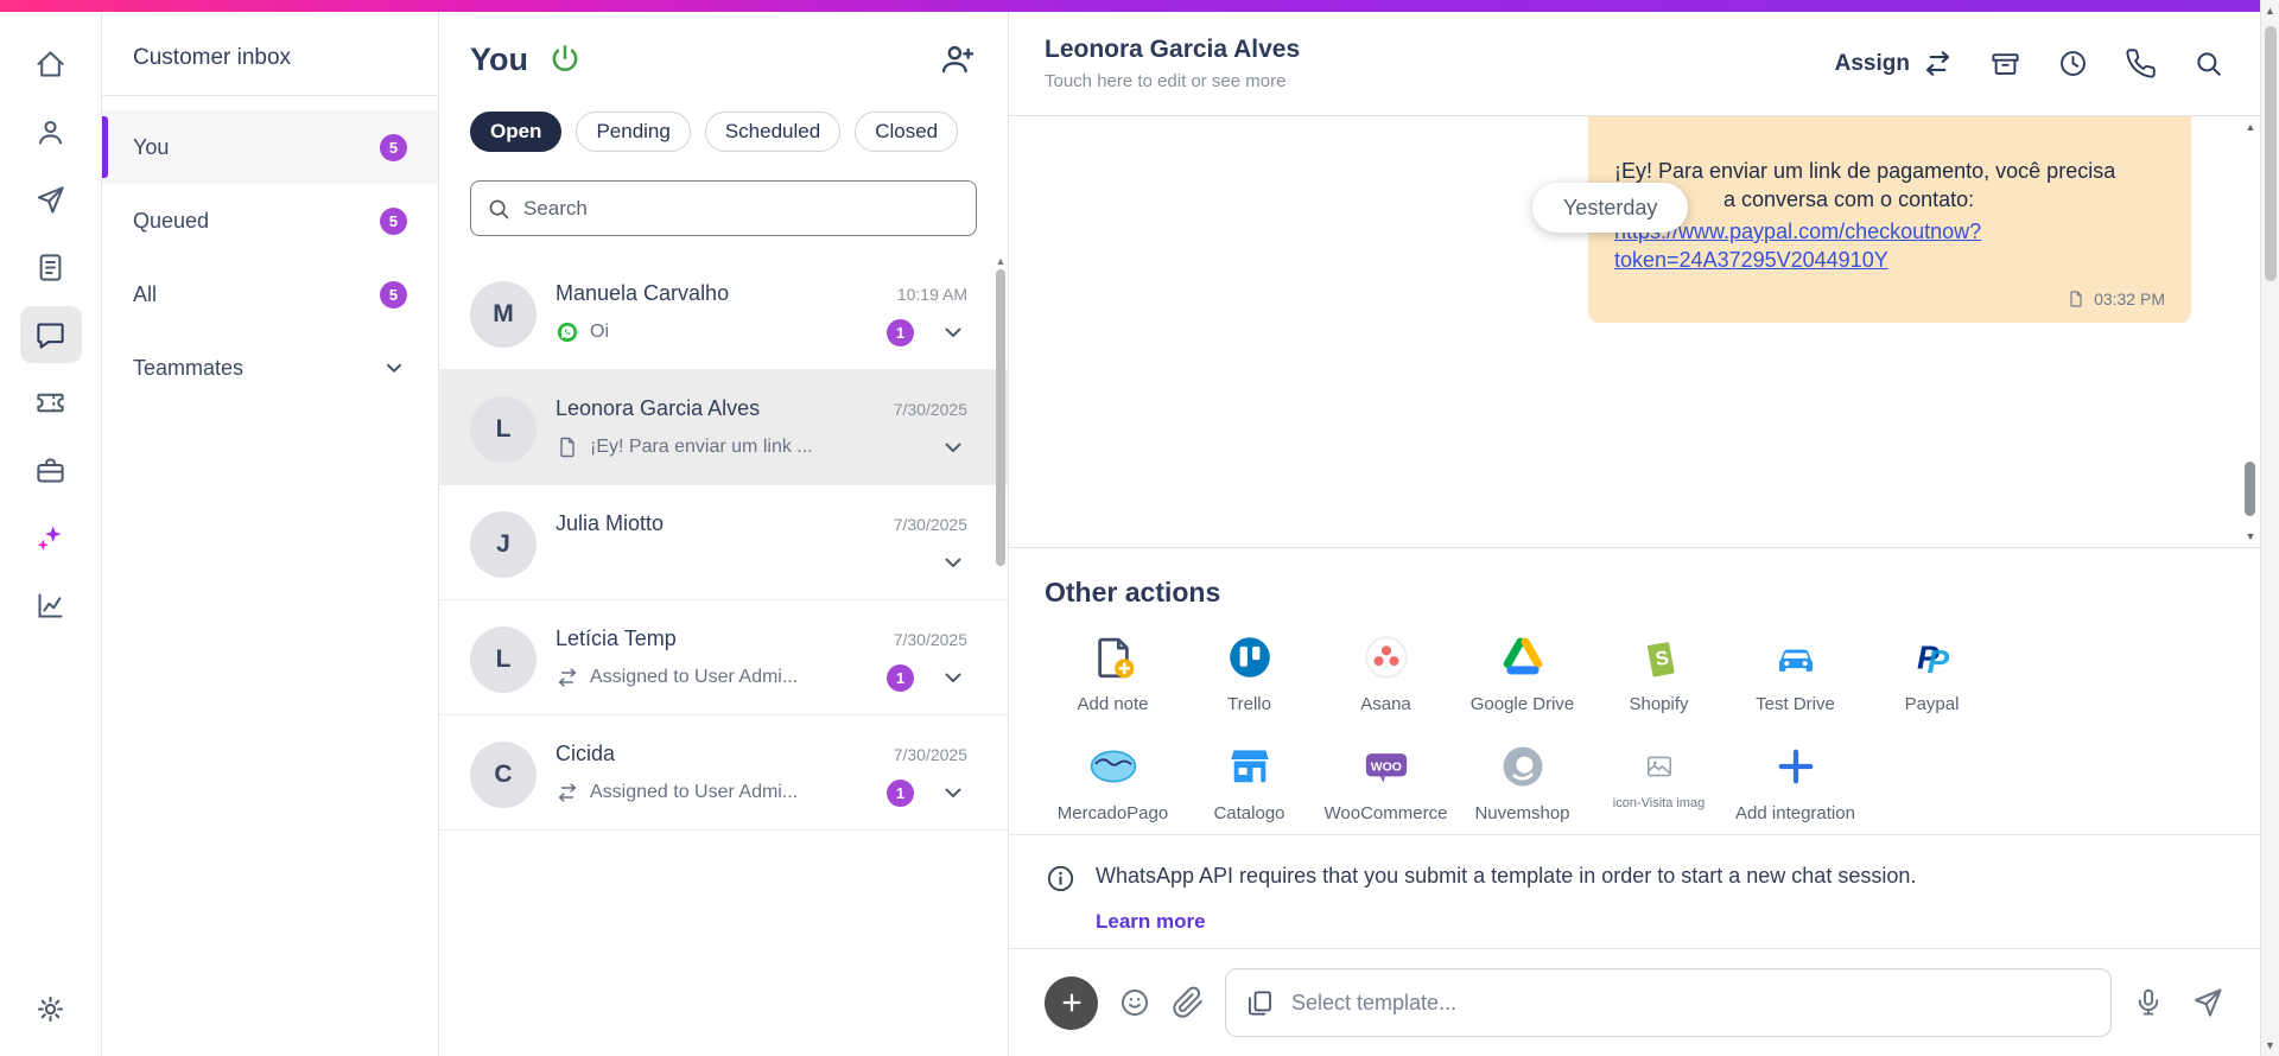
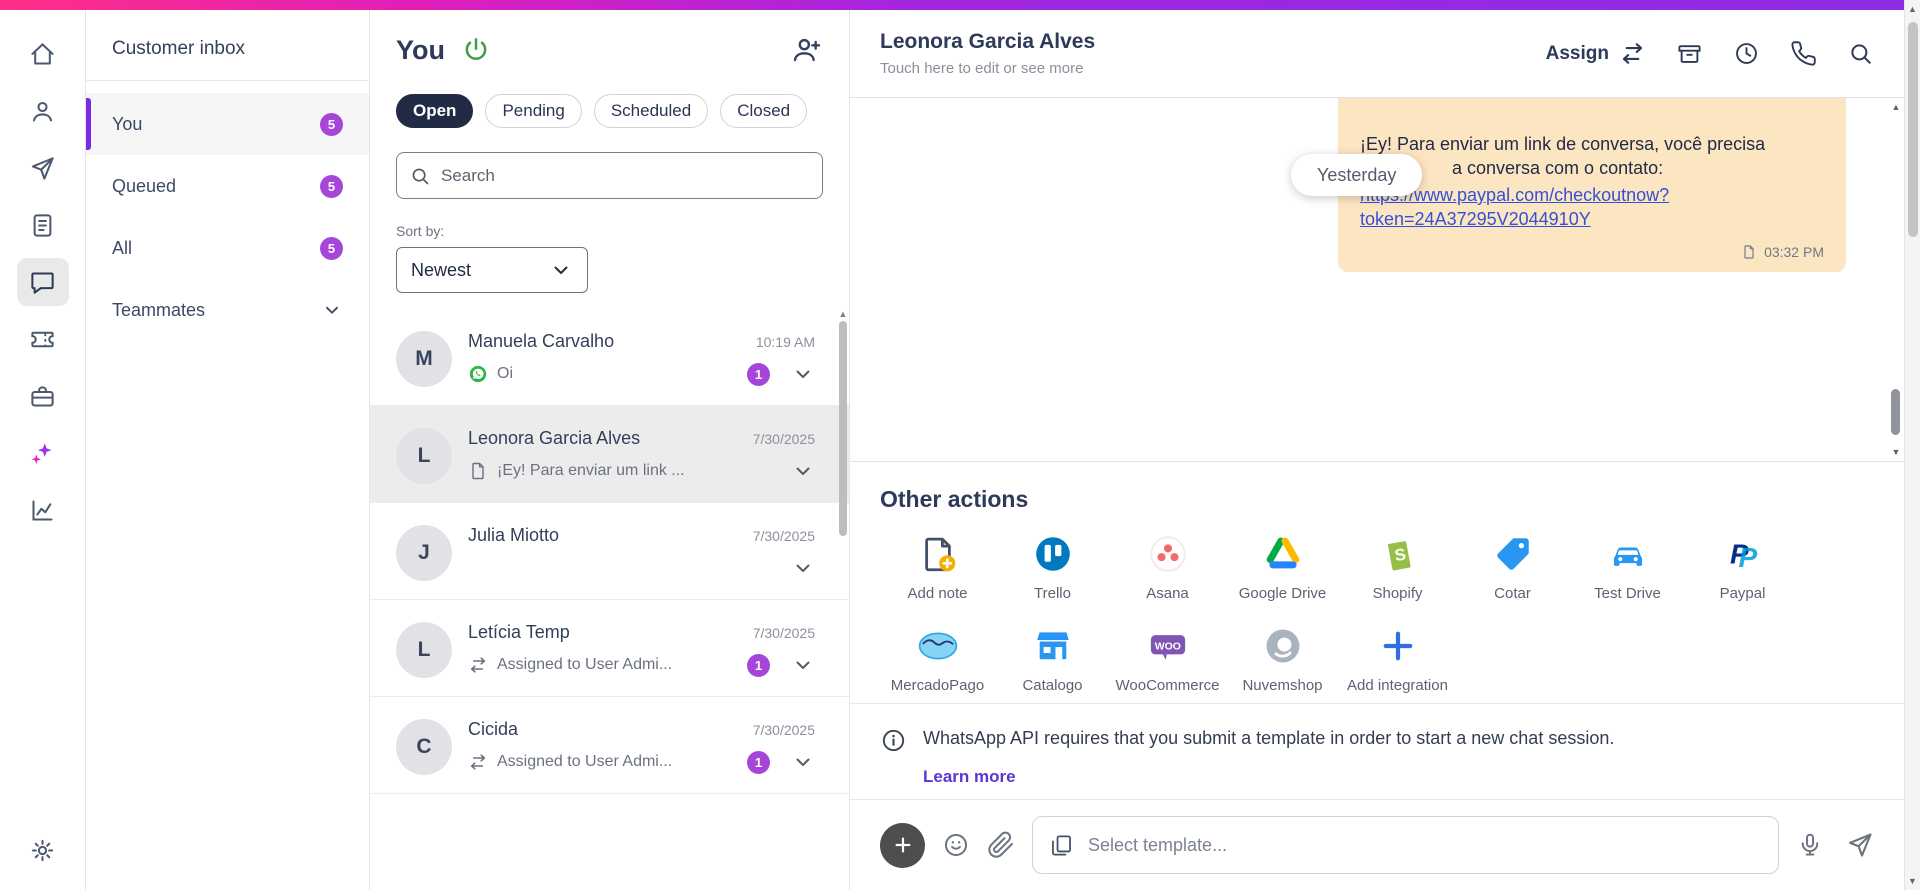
  Customer inbox
  You
  5
  Queued
  5
  All
  5
  Teammates
  You
  Open
  Pending
  Scheduled
  Closed
  Search
+ Sort by:
+ Newest
  M
  Manuela Carvalho
  10:19 AM
  Oi
  1
  L
  Leonora Garcia Alves
  7/30/2025
  ¡Ey! Para enviar um link ...
  J
  Julia Miotto
  7/30/2025
  L
  Letícia Temp
  7/30/2025
  Assigned to User Admi...
  1
  C
  Cicida
  7/30/2025
  Assigned to User Admi...
  1
  ▲
  Leonora Garcia Alves
  Touch here to edit or see more
  Assign
- ¡Ey! Para enviar um link de pagamento, você precisa
+ ¡Ey! Para enviar um link de conversa, você precisa
  a conversa com o contato:
  /www.paypal.com/checkoutnow?
  token=24A37295V2044910Y
  03:32 PM
  Yesterday
  ▲
  ▼
  Other actions
  Add note
  Trello
  Asana
  Google Drive
  Shopify
+ Cotar
  Test Drive
  Paypal
  MercadoPago
  Catalogo
  WooCommerce
  Nuvemshop
- icon-Visita imag
  Add integration
  WhatsApp API requires that you submit a template in order to start a new chat session.
  Learn more
  Select template...
  ▲
  ▼
